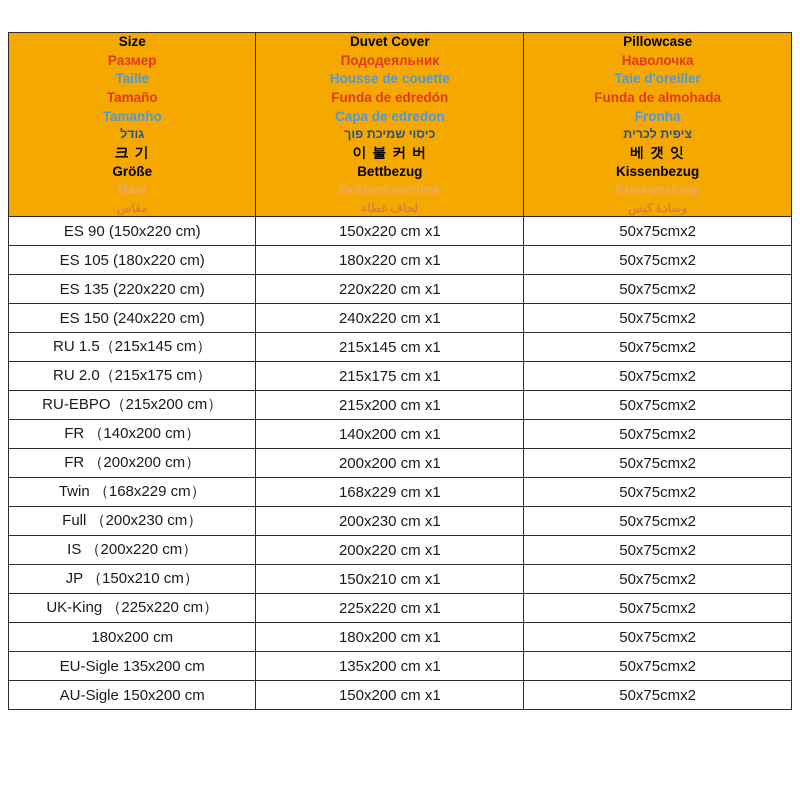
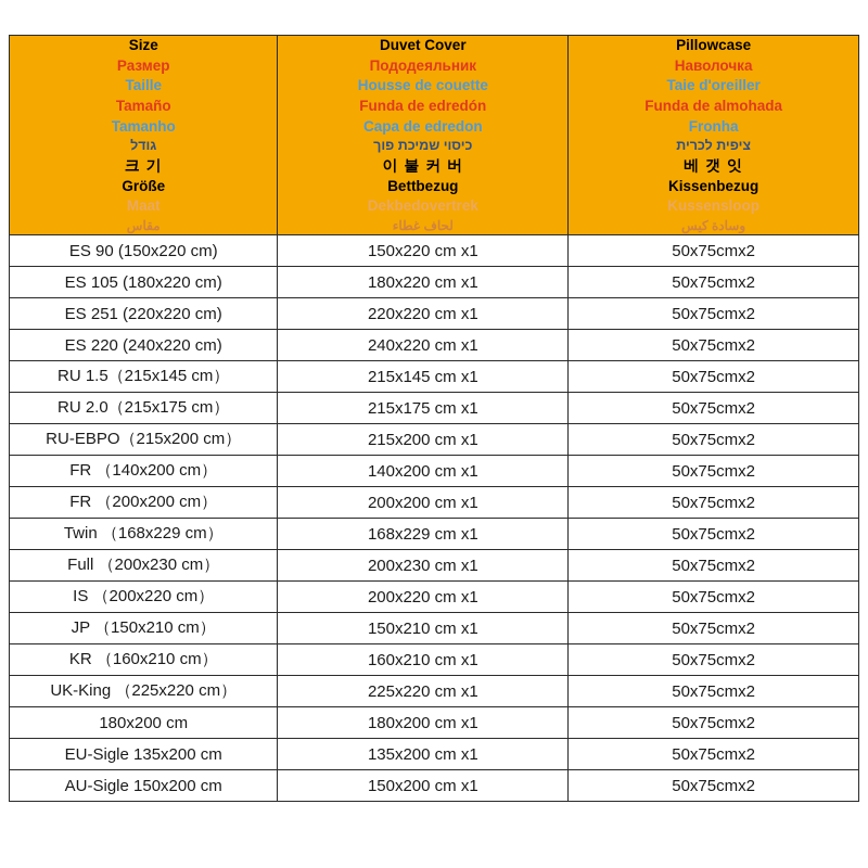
  Size Размер Taille Tamaño Tamanho גודל 크 기 Größe Maat مقاس	Duvet Cover Пододеяльник Housse de couette Funda de edredón Capa de edredon כיסוי שמיכת פוך 이 불 커 버 Bettbezug Dekbedovertrek لحاف غطاء	Pillowcase Наволочка Taie d'oreiller Funda de almohada Fronha ציפית לכרית 베 갯 잇 Kissenbezug Kussensloop وسادة كيس
  ES 90 (150x220 cm)	150x220 cm x1	50x75cmx2
  ES 105 (180x220 cm)	180x220 cm x1	50x75cmx2
- ES 135 (220x220 cm)	220x220 cm x1	50x75cmx2
+ ES 251 (220x220 cm)	220x220 cm x1	50x75cmx2
- ES 150 (240x220 cm)	240x220 cm x1	50x75cmx2
+ ES 220 (240x220 cm)	240x220 cm x1	50x75cmx2
  RU 1.5（215x145 cm）	215x145 cm x1	50x75cmx2
  RU 2.0（215x175 cm）	215x175 cm x1	50x75cmx2
  RU-EBPO（215x200 cm）	215x200 cm x1	50x75cmx2
  FR （140x200 cm）	140x200 cm x1	50x75cmx2
  FR （200x200 cm）	200x200 cm x1	50x75cmx2
  Twin （168x229 cm）	168x229 cm x1	50x75cmx2
  Full （200x230 cm）	200x230 cm x1	50x75cmx2
  IS （200x220 cm）	200x220 cm x1	50x75cmx2
  JP （150x210 cm）	150x210 cm x1	50x75cmx2
+ KR （160x210 cm）	160x210 cm x1	50x75cmx2
  UK-King （225x220 cm）	225x220 cm x1	50x75cmx2
  180x200 cm	180x200 cm x1	50x75cmx2
  EU-Sigle 135x200 cm	135x200 cm x1	50x75cmx2
  AU-Sigle 150x200 cm	150x200 cm x1	50x75cmx2
